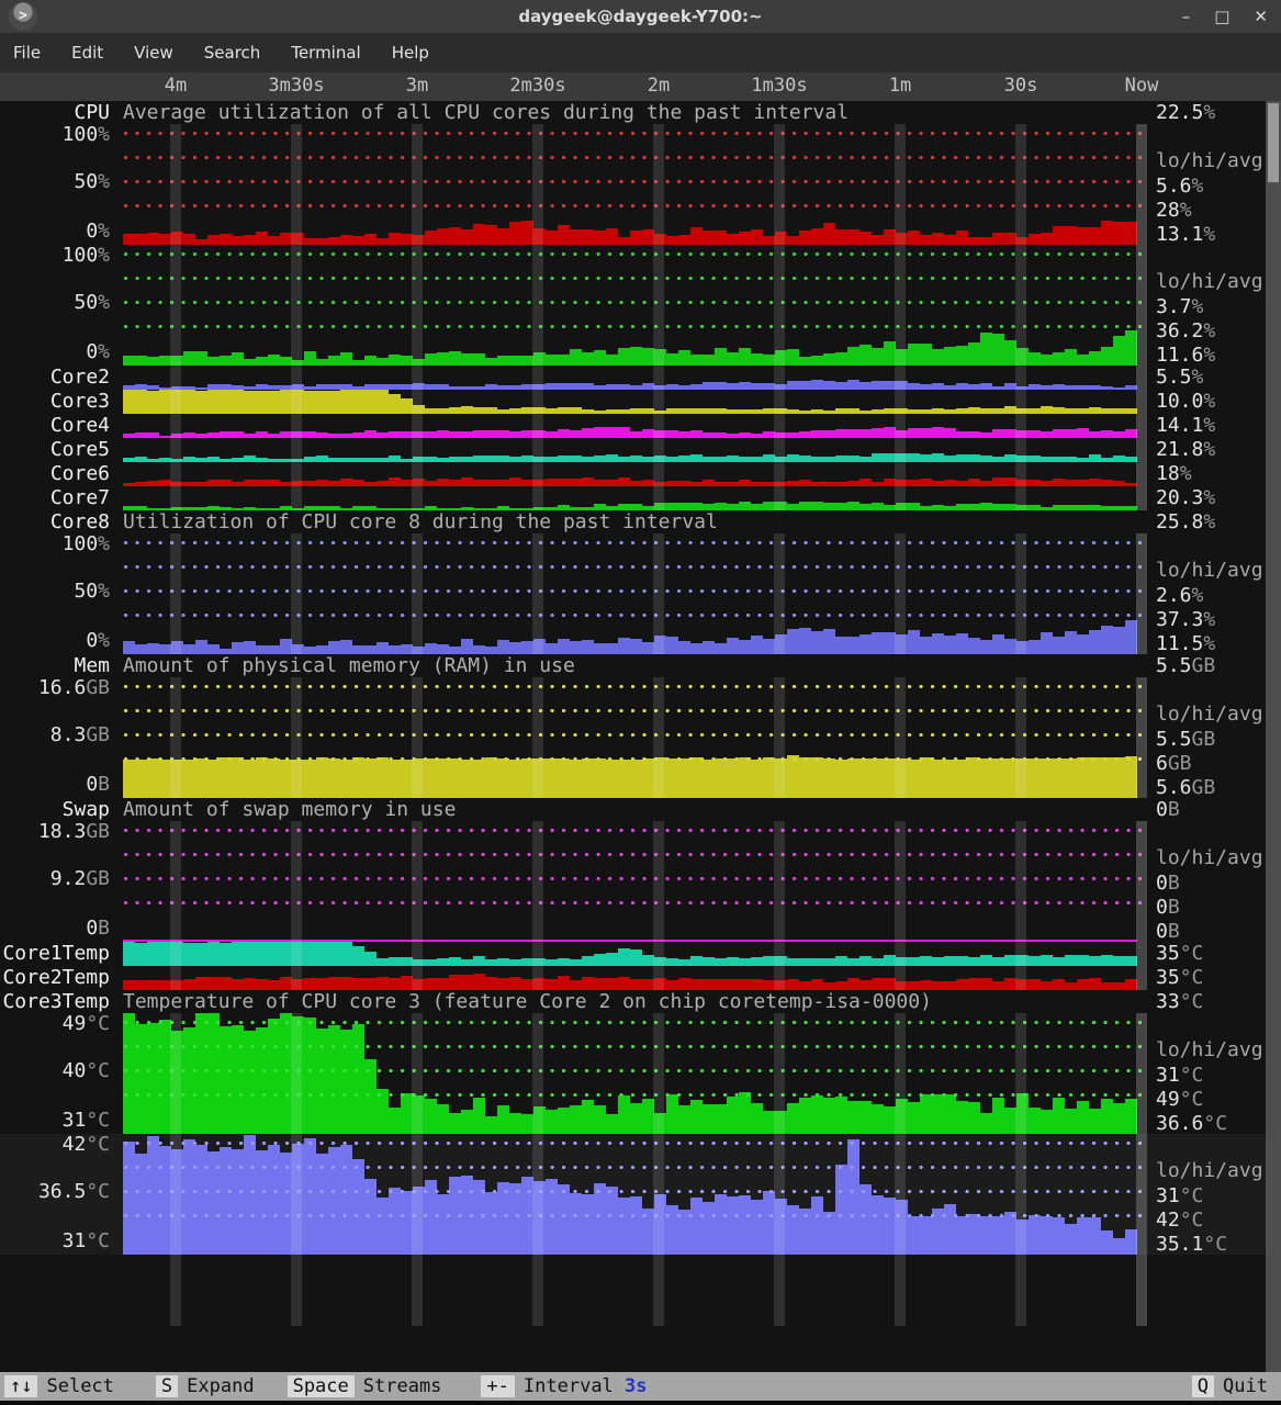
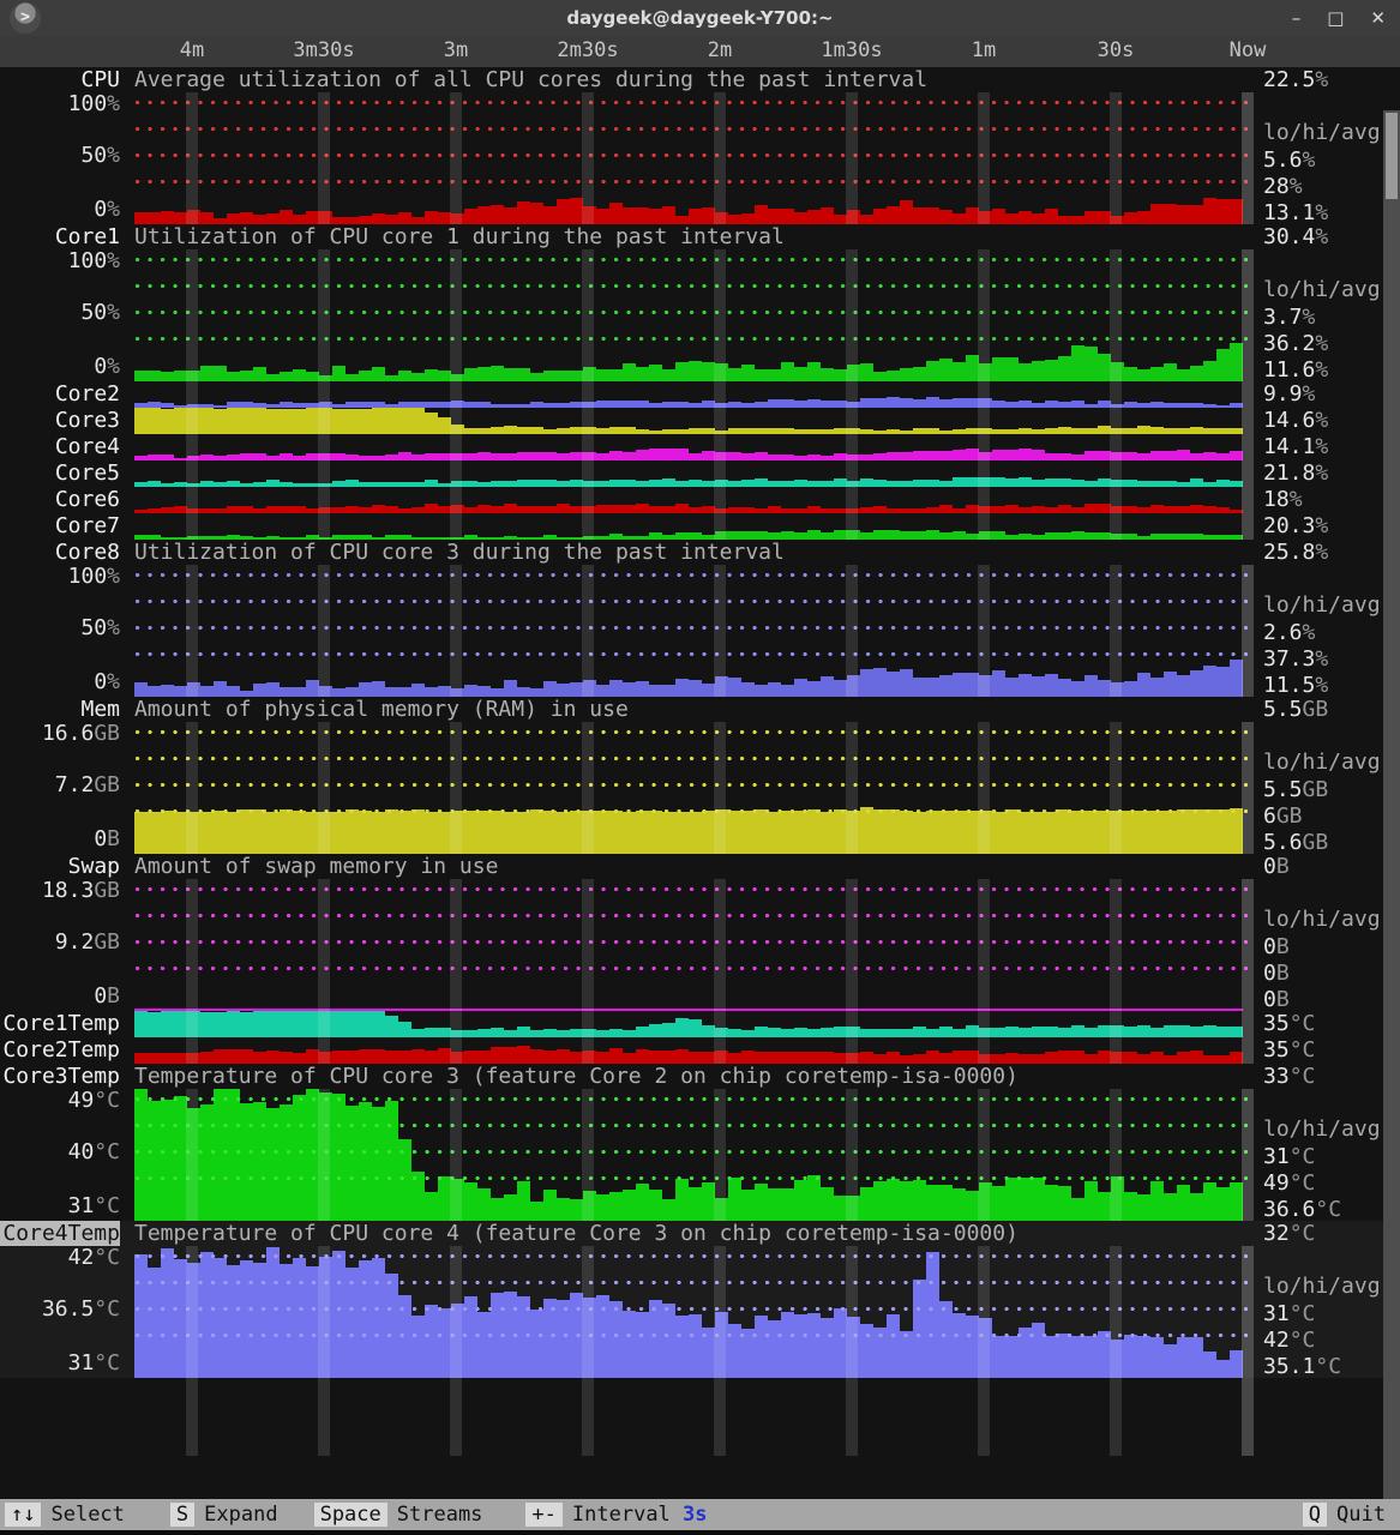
  >
  daygeek@daygeek-Y700:~
  –
  □
  ✕
- File
- Edit
- View
- Search
- Terminal
- Help
  4m
  3m30s
  3m
  2m30s
  2m
  1m30s
  1m
  30s
  Now
  CPU
  Average utilization of all CPU cores during the past interval
  22.5%
  100%
  50%
  0%
  lo/hi/avg
  5.6%
  28%
  13.1%
+ Core1
+ Utilization of CPU core 1 during the past interval
+ 30.4%
  100%
  50%
  0%
  lo/hi/avg
  3.7%
  36.2%
  11.6%
  Core2
- 5.5%
+ 9.9%
  Core3
- 10.0%
+ 14.6%
  Core4
  14.1%
  Core5
  21.8%
  Core6
  18%
  Core7
  20.3%
  Core8
- Utilization of CPU core 8 during the past interval
+ Utilization of CPU core 3 during the past interval
  25.8%
  100%
  50%
  0%
  lo/hi/avg
  2.6%
  37.3%
  11.5%
  Mem
  Amount of physical memory (RAM) in use
  5.5GB
  16.6GB
- 8.3GB
+ 7.2GB
  0B
  lo/hi/avg
  5.5GB
  6GB
  5.6GB
  Swap
  Amount of swap memory in use
  0B
  18.3GB
  9.2GB
  0B
  lo/hi/avg
  0B
  0B
  0B
  Core1Temp
  35°C
  Core2Temp
  35°C
  Core3Temp
  Temperature of CPU core 3 (feature Core 2 on chip coretemp-isa-0000)
  33°C
  49°C
  40°C
  31°C
  lo/hi/avg
  31°C
  49°C
  36.6°C
+ Core4Temp
+ Temperature of CPU core 4 (feature Core 3 on chip coretemp-isa-0000)
+ 32°C
  42°C
  36.5°C
  31°C
  lo/hi/avg
  31°C
  42°C
  35.1°C
  ↑↓
  Select
  S
  Expand
  Space
  Streams
  +-
  Interval
  3s
  Q
  Quit
